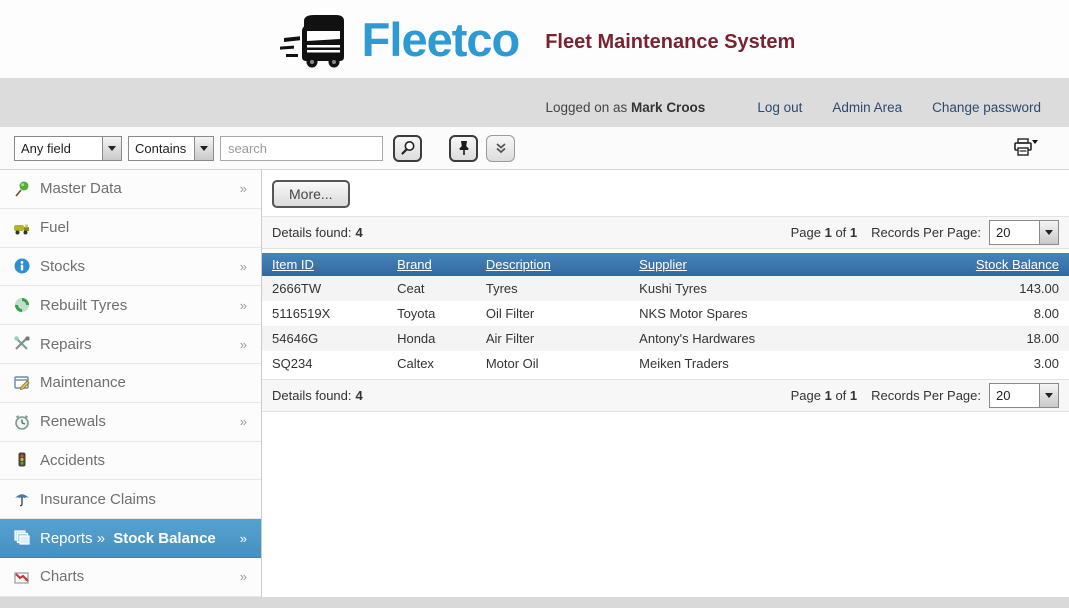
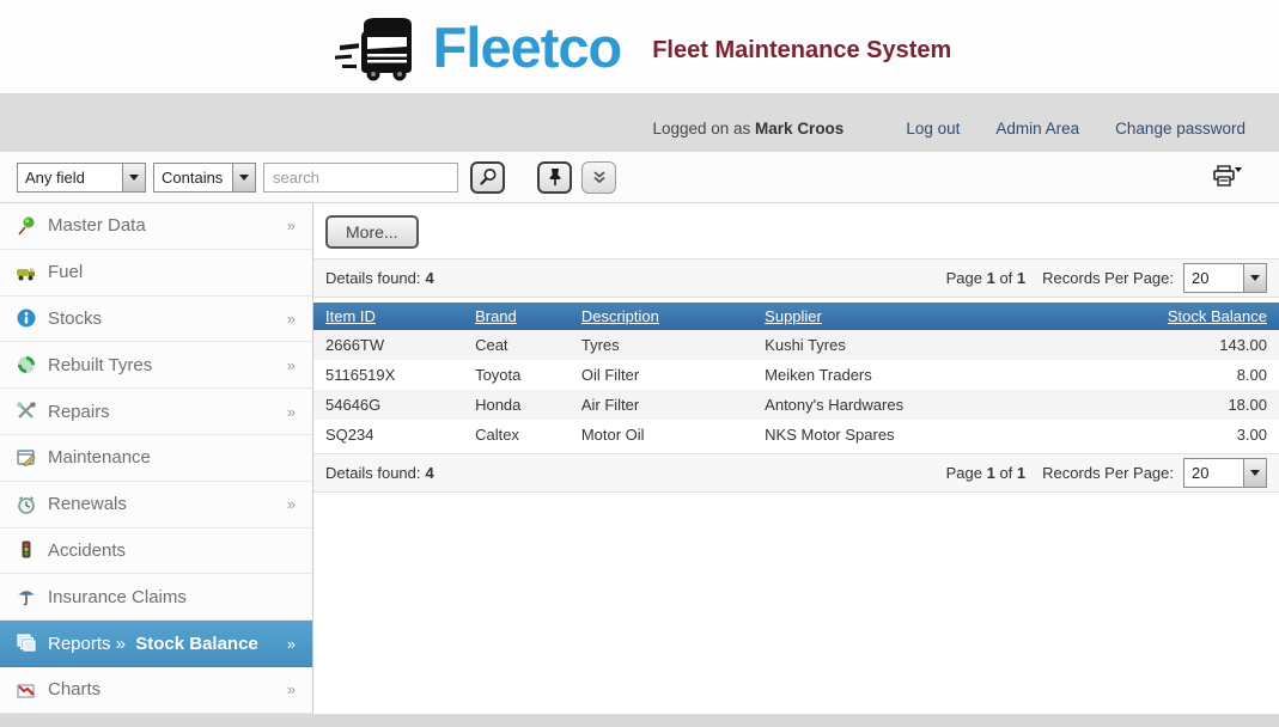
  Fleetco
  Fleet Maintenance System
  Logged on as Mark Croos
  Log out
  Admin Area
  Change password
  Any field
  Contains
  search
  Master Data
  »
  Fuel
  Stocks
  »
  Rebuilt Tyres
  »
  Repairs
  »
  Maintenance
  Renewals
  »
  Accidents
  Insurance Claims
  Reports » Stock Balance
  »
  Charts
  »
  More...
  Details found: 4
  Page 1 of 1
  Records Per Page:
  20
  Item ID	Brand	Description	Supplier	Stock Balance
  2666TW	Ceat	Tyres	Kushi Tyres	143.00
- 5116519X	Toyota	Oil Filter	NKS Motor Spares	8.00
+ 5116519X	Toyota	Oil Filter	Meiken Traders	8.00
  54646G	Honda	Air Filter	Antony's Hardwares	18.00
- SQ234	Caltex	Motor Oil	Meiken Traders	3.00
+ SQ234	Caltex	Motor Oil	NKS Motor Spares	3.00
  Details found: 4
  Page 1 of 1
  Records Per Page:
  20
